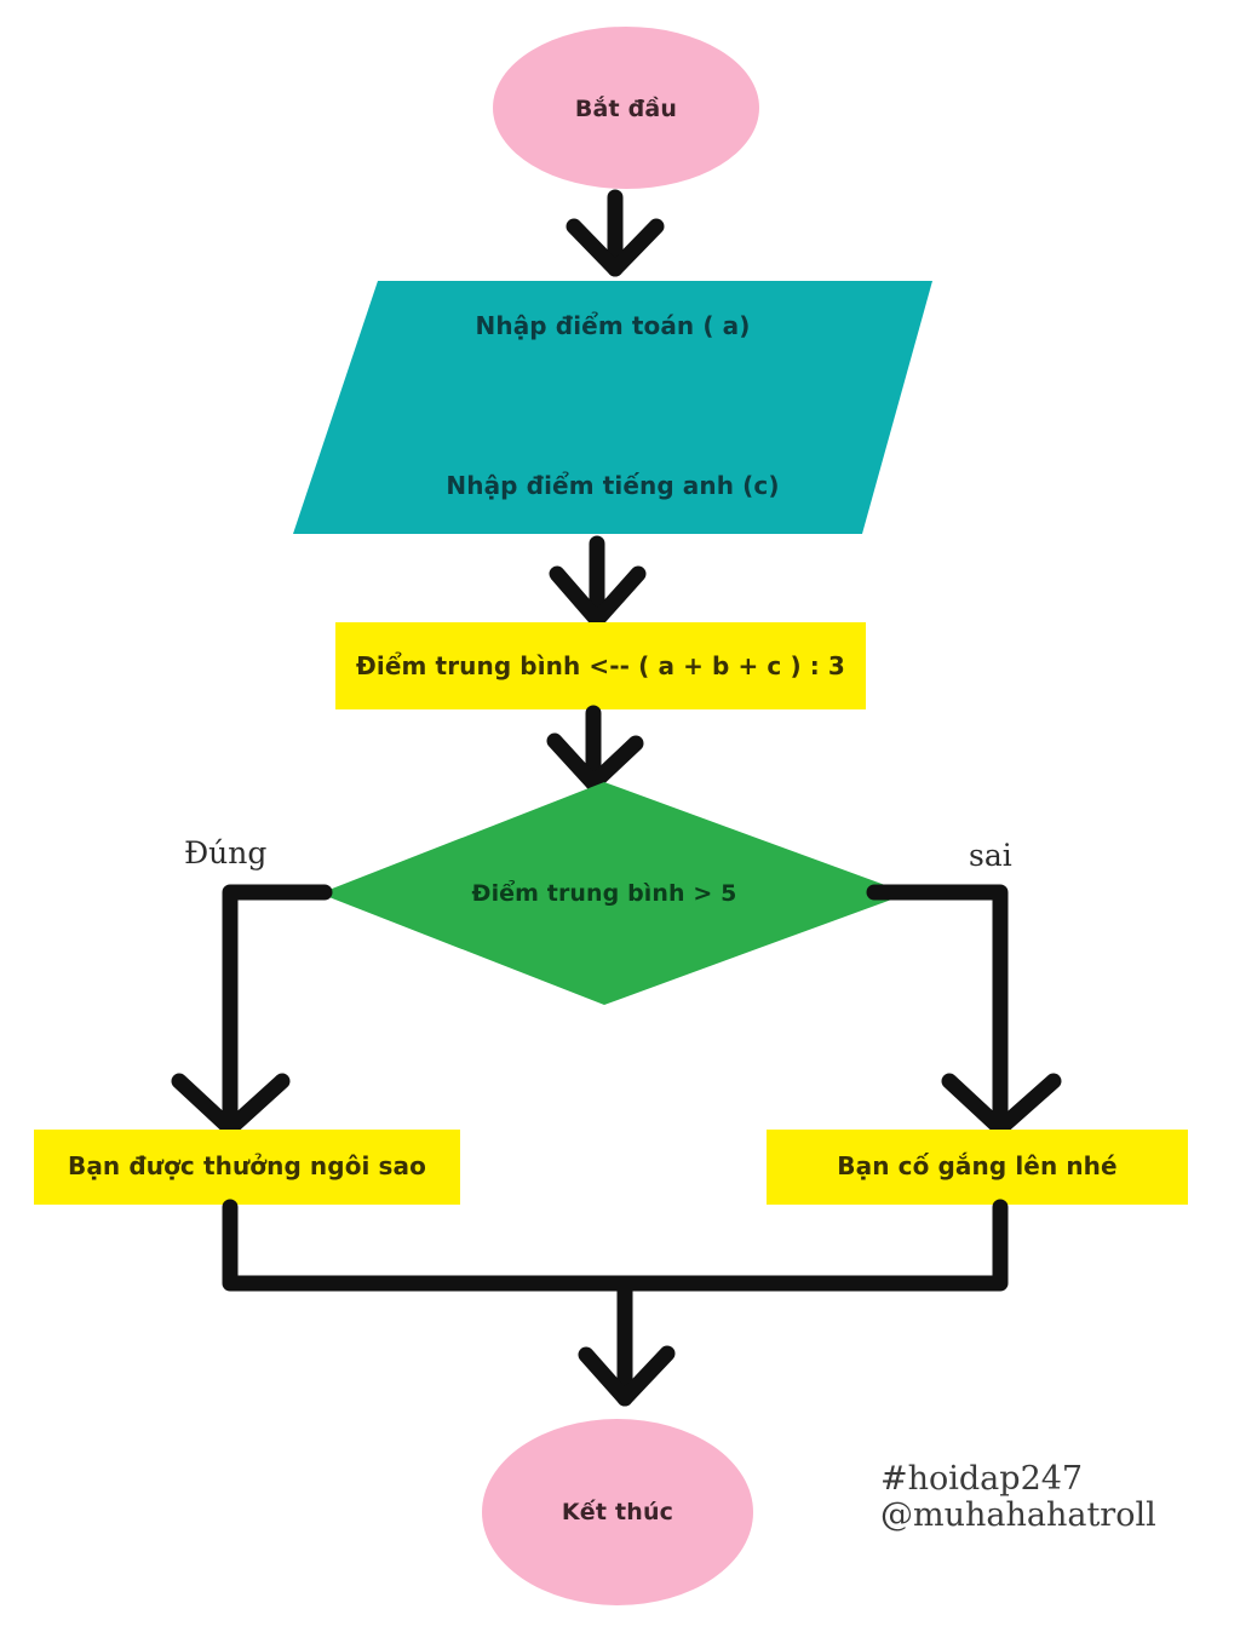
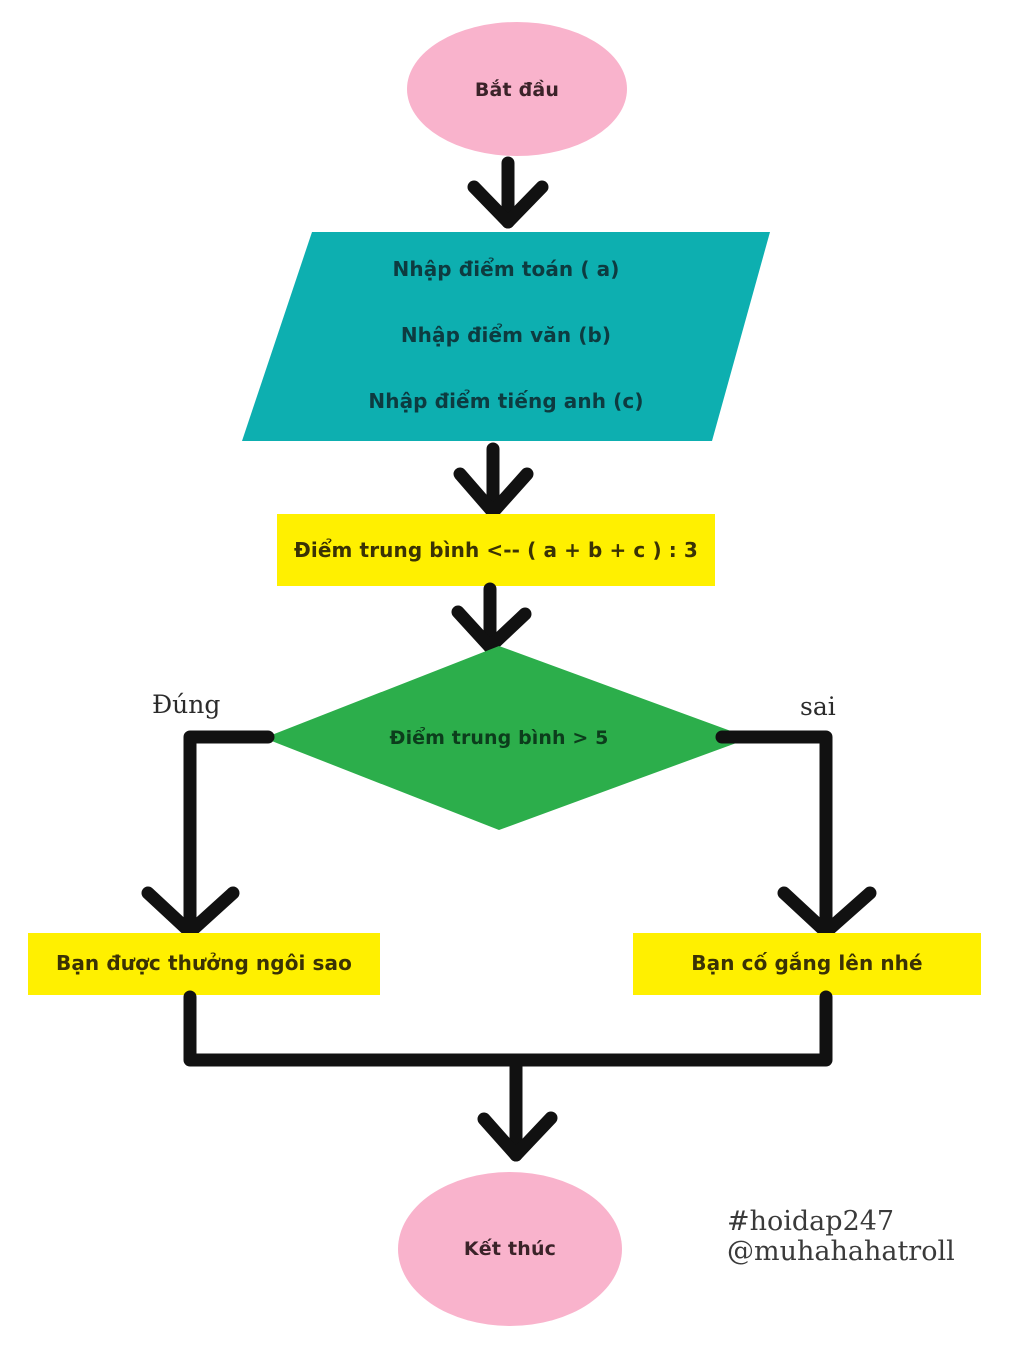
  Bắt đầu
  Nhập điểm toán ( a)
+ Nhập điểm văn (b)
  Nhập điểm tiếng anh (c)
  Điểm trung bình <-- ( a + b + c ) : 3
  Điểm trung bình > 5
  Đúng
  sai
  Bạn được thưởng ngôi sao
  Bạn cố gắng lên nhé
  Kết thúc
  #hoidap247
  @muhahahatroll
